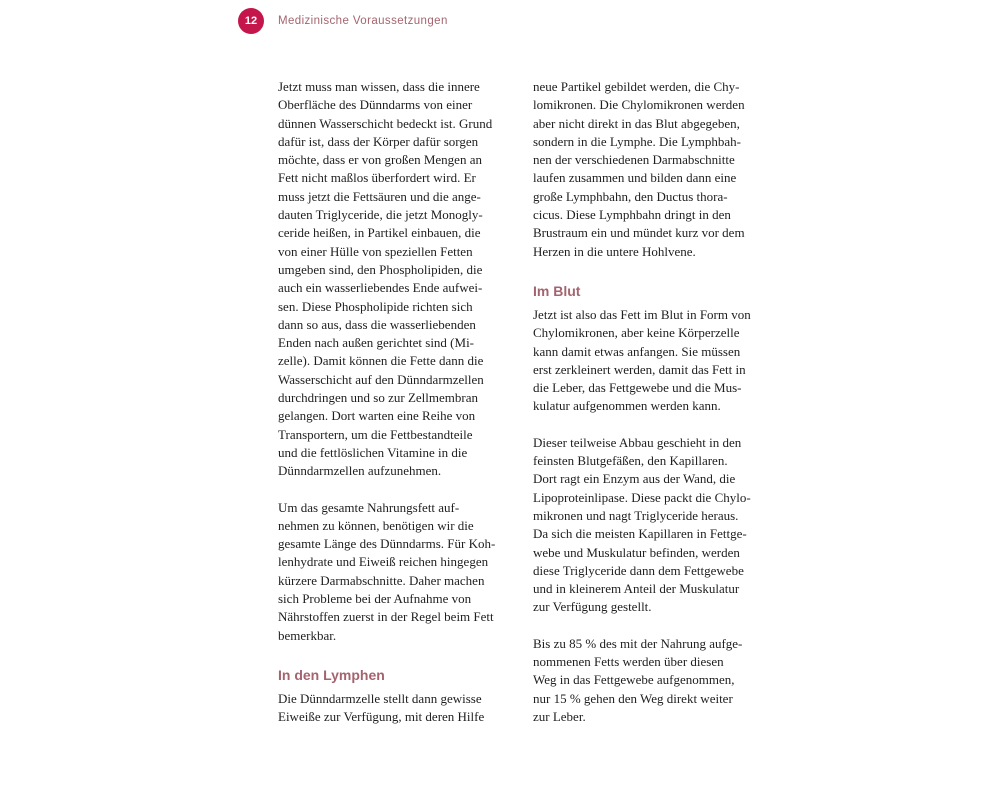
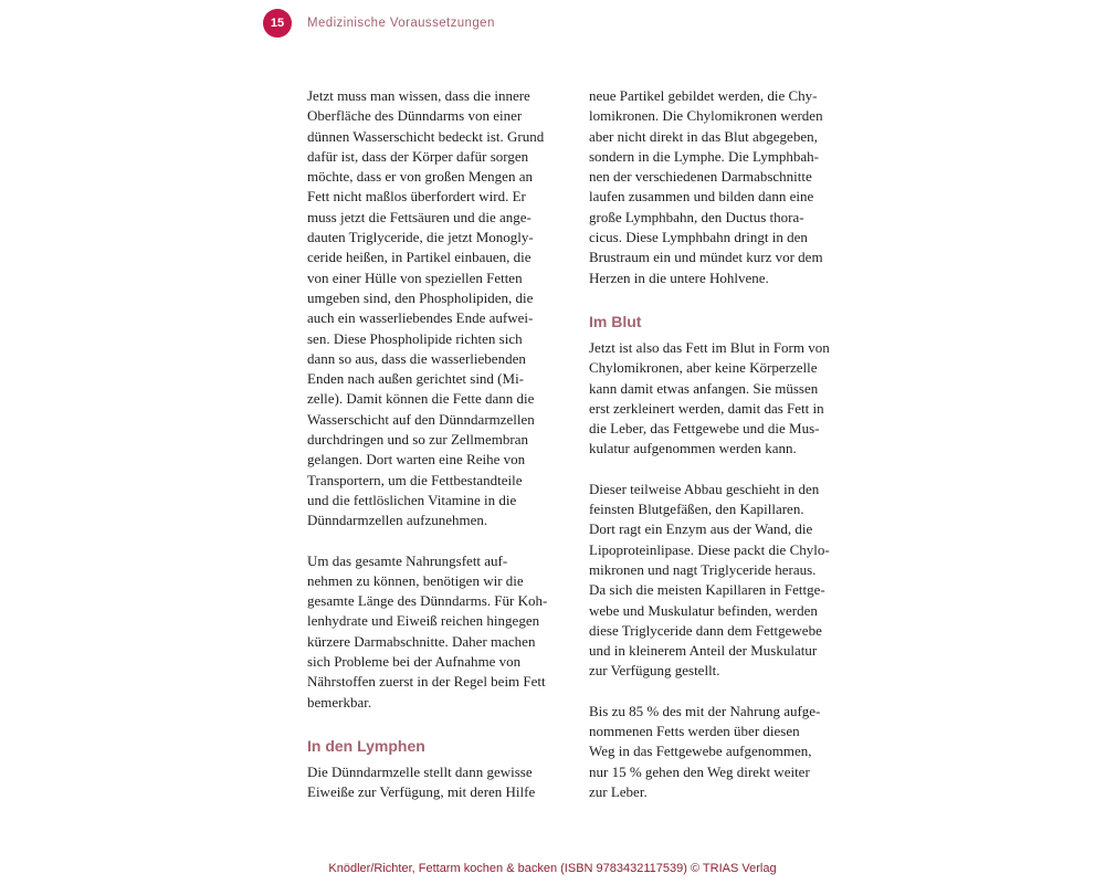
- 12
+ 15
  Medizinische Voraussetzungen
  Jetzt muss man wissen, dass die innere
  Oberfläche des Dünndarms von einer
  dünnen Wasserschicht bedeckt ist. Grund
  dafür ist, dass der Körper dafür sorgen
  möchte, dass er von großen Mengen an
  Fett nicht maßlos überfordert wird. Er
  muss jetzt die Fettsäuren und die ange-
  dauten Triglyceride, die jetzt Monogly-
  ceride heißen, in Partikel einbauen, die
  von einer Hülle von speziellen Fetten
  umgeben sind, den Phospholipiden, die
  auch ein wasserliebendes Ende aufwei-
  sen. Diese Phospholipide richten sich
  dann so aus, dass die wasserliebenden
  Enden nach außen gerichtet sind (Mi-
  zelle). Damit können die Fette dann die
  Wasserschicht auf den Dünndarmzellen
  durchdringen und so zur Zellmembran
  gelangen. Dort warten eine Reihe von
  Transportern, um die Fettbestandteile
  und die fettlöslichen Vitamine in die
  Dünndarmzellen aufzunehmen.
  Um das gesamte Nahrungsfett auf-
  nehmen zu können, benötigen wir die
  gesamte Länge des Dünndarms. Für Koh-
  lenhydrate und Eiweiß reichen hingegen
  kürzere Darmabschnitte. Daher machen
  sich Probleme bei der Aufnahme von
  Nährstoffen zuerst in der Regel beim Fett
  bemerkbar.
  In den Lymphen
  Die Dünndarmzelle stellt dann gewisse
  Eiweiße zur Verfügung, mit deren Hilfe
  neue Partikel gebildet werden, die Chy-
  lomikronen. Die Chylomikronen werden
  aber nicht direkt in das Blut abgegeben,
  sondern in die Lymphe. Die Lymphbah-
  nen der verschiedenen Darmabschnitte
  laufen zusammen und bilden dann eine
  große Lymphbahn, den Ductus thora-
  cicus. Diese Lymphbahn dringt in den
  Brustraum ein und mündet kurz vor dem
  Herzen in die untere Hohlvene.
  Im Blut
  Jetzt ist also das Fett im Blut in Form von
  Chylomikronen, aber keine Körperzelle
  kann damit etwas anfangen. Sie müssen
  erst zerkleinert werden, damit das Fett in
  die Leber, das Fettgewebe und die Mus-
  kulatur aufgenommen werden kann.
  Dieser teilweise Abbau geschieht in den
  feinsten Blutgefäßen, den Kapillaren.
  Dort ragt ein Enzym aus der Wand, die
  Lipoproteinlipase. Diese packt die Chylo-
  mikronen und nagt Triglyceride heraus.
  Da sich die meisten Kapillaren in Fettge-
  webe und Muskulatur befinden, werden
  diese Triglyceride dann dem Fettgewebe
  und in kleinerem Anteil der Muskulatur
  zur Verfügung gestellt.
  Bis zu 85 % des mit der Nahrung aufge-
  nommenen Fetts werden über diesen
  Weg in das Fettgewebe aufgenommen,
  nur 15 % gehen den Weg direkt weiter
  zur Leber.
+ Knödler/Richter, Fettarm kochen & backen (ISBN 9783432117539) © TRIAS Verlag
